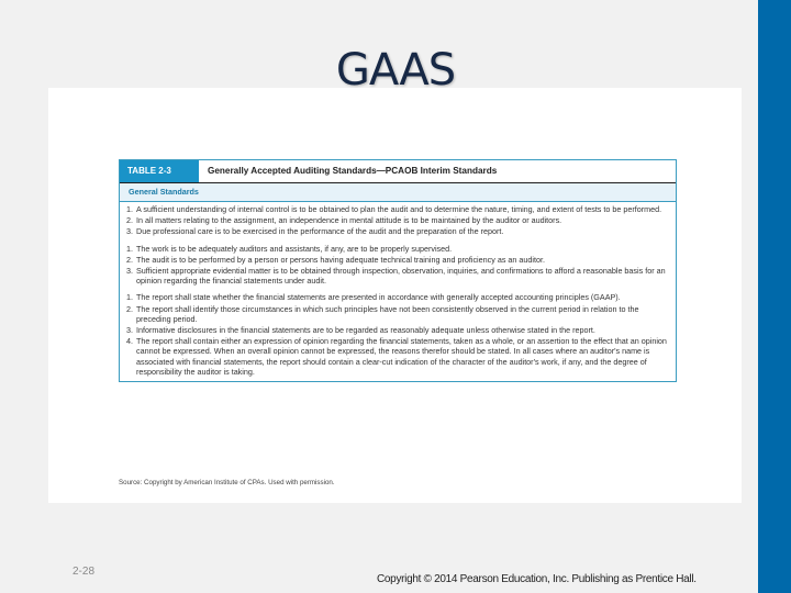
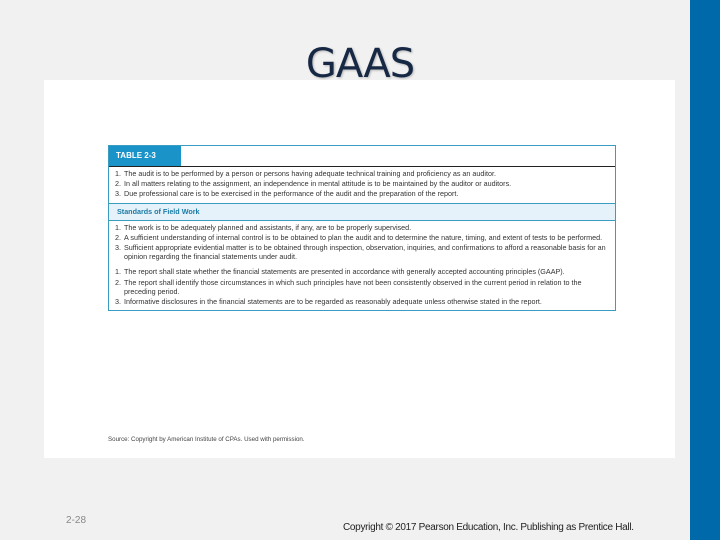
  GAAS
  TABLE 2-3
- Generally Accepted Auditing Standards—PCAOB Interim Standards
- General Standards
  1.
- A sufficient understanding of internal control is to be obtained to plan the audit and to determine the nature, timing, and extent of tests to be performed.
+ The audit is to be performed by a person or persons having adequate technical training and proficiency as an auditor.
  2.
  In all matters relating to the assignment, an independence in mental attitude is to be maintained by the auditor or auditors.
  3.
  Due professional care is to be exercised in the performance of the audit and the preparation of the report.
+ Standards of Field Work
  1.
- The work is to be adequately auditors and assistants, if any, are to be properly supervised.
+ The work is to be adequately planned and assistants, if any, are to be properly supervised.
  2.
- The audit is to be performed by a person or persons having adequate technical training and proficiency as an auditor.
+ A sufficient understanding of internal control is to be obtained to plan the audit and to determine the nature, timing, and extent of tests to be performed.
  3.
  Sufficient appropriate evidential matter is to be obtained through inspection, observation, inquiries, and confirmations to afford a reasonable basis for an opinion regarding the financial statements under audit.
  1.
  The report shall state whether the financial statements are presented in accordance with generally accepted accounting principles (GAAP).
  2.
  The report shall identify those circumstances in which such principles have not been consistently observed in the current period in relation to the preceding period.
  3.
  Informative disclosures in the financial statements are to be regarded as reasonably adequate unless otherwise stated in the report.
- 4.
- The report shall contain either an expression of opinion regarding the financial statements, taken as a whole, or an assertion to the effect that an opinion cannot be expressed. When an overall opinion cannot be expressed, the reasons therefor should be stated. In all cases where an auditor's name is associated with financial statements, the report should contain a clear-cut indication of the character of the auditor's work, if any, and the degree of responsibility the auditor is taking.
  2-28
- Copyright © 2014 Pearson Education, Inc. Publishing as Prentice Hall.
+ Copyright © 2017 Pearson Education, Inc. Publishing as Prentice Hall.
